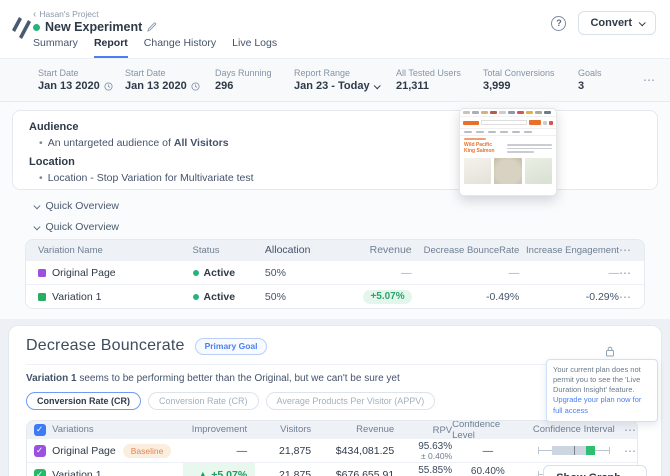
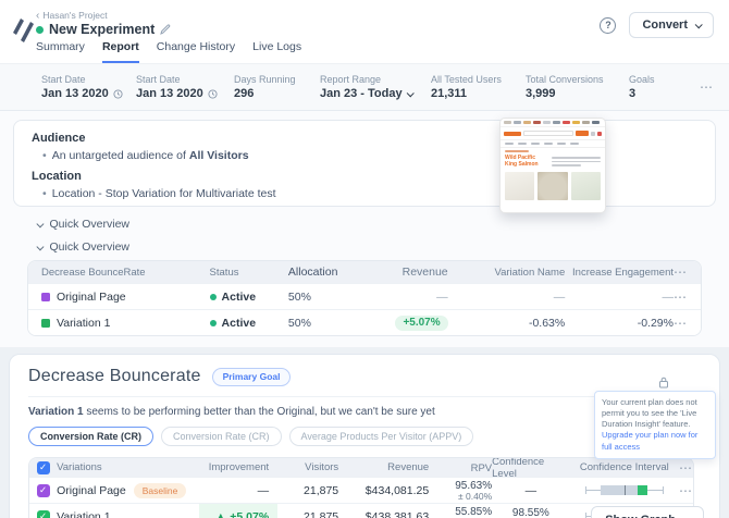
  ‹ Hasan's Project
  New Experiment
  ?
  Convert
  Summary
  Report
  Change History
  Live Logs
  Start Date
  Jan 13 2020
  Start Date
  Jan 13 2020
  Days Running
  296
  Report Range
  Jan 23 - Today
  All Tested Users
  21,311
  Total Conversions
  3,999
  Goals
  3
  ⋯
  Audience
  • An untargeted audience of All Visitors
  Location
  • Location - Stop Variation for Multivariate test
  Quick Overview
  Quick Overview
- Variation Name
+ Decrease BounceRate
  Status
  Allocation
  Revenue
- Decrease BounceRate
+ Variation Name
  Increase Engagement
  ⋯
  Original Page
  Active
  50%
  —
  —
  —
  ⋯
  Variation 1
  Active
  50%
  +5.07%
- -0.49%
+ -0.63%
  -0.29%
  ⋯
  Decrease Bouncerate
  Primary Goal
  Variation 1 seems to be performing better than the Original, but we can't be sure yet
  Conversion Rate (CR)
  Conversion Rate (CR)
  Average Products Per Visitor (APPV)
  Your current plan does not permit you to see the 'Live Duration Insight' feature. Upgrade your plan now for full access
  ✓
  Variations
  Improvement
  Visitors
  Revenue
  RPV
  Confidence Level
  Confidence Interval
  ⋯
  ✓
  Original Page
  Baseline
  —
  21,875
  $434,081.25
  95.63%
  ± 0.40%
  —
  ⋯
  ✓
  Variation 1
  +5.07%
  21,875
- $676,655.91
+ $438,381.63
  55.85%
- 60.40%
+ 98.55%
